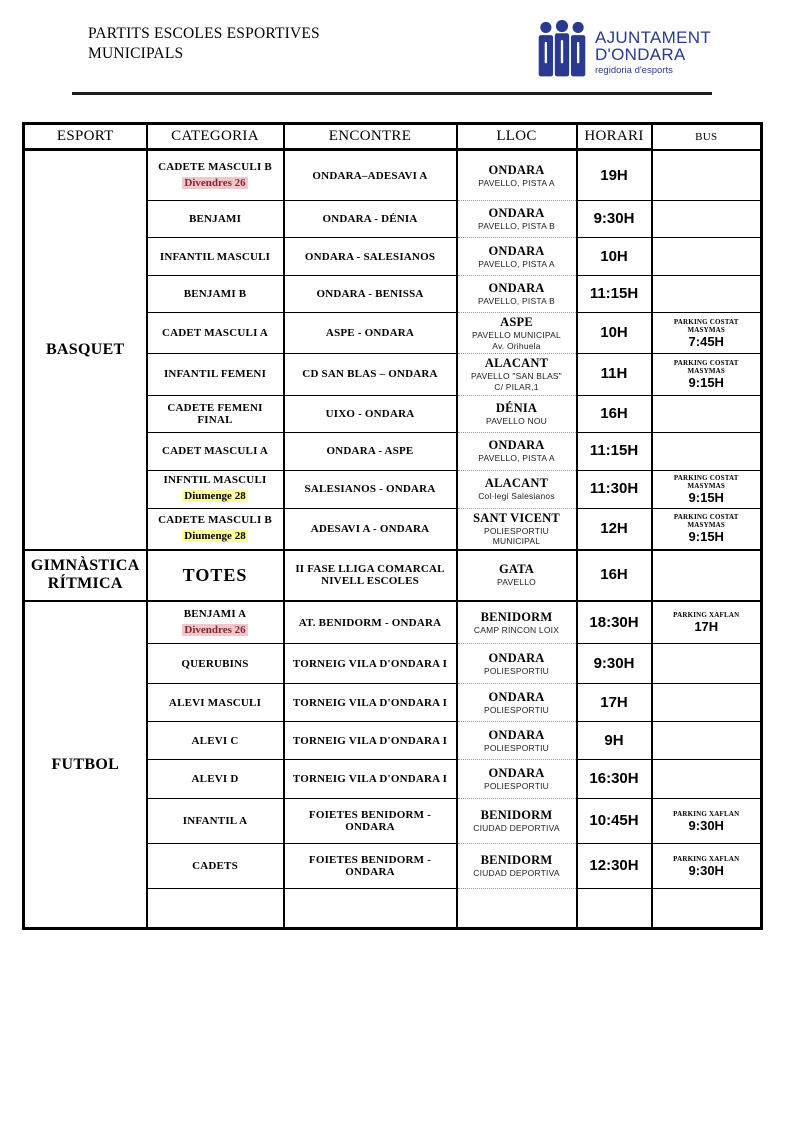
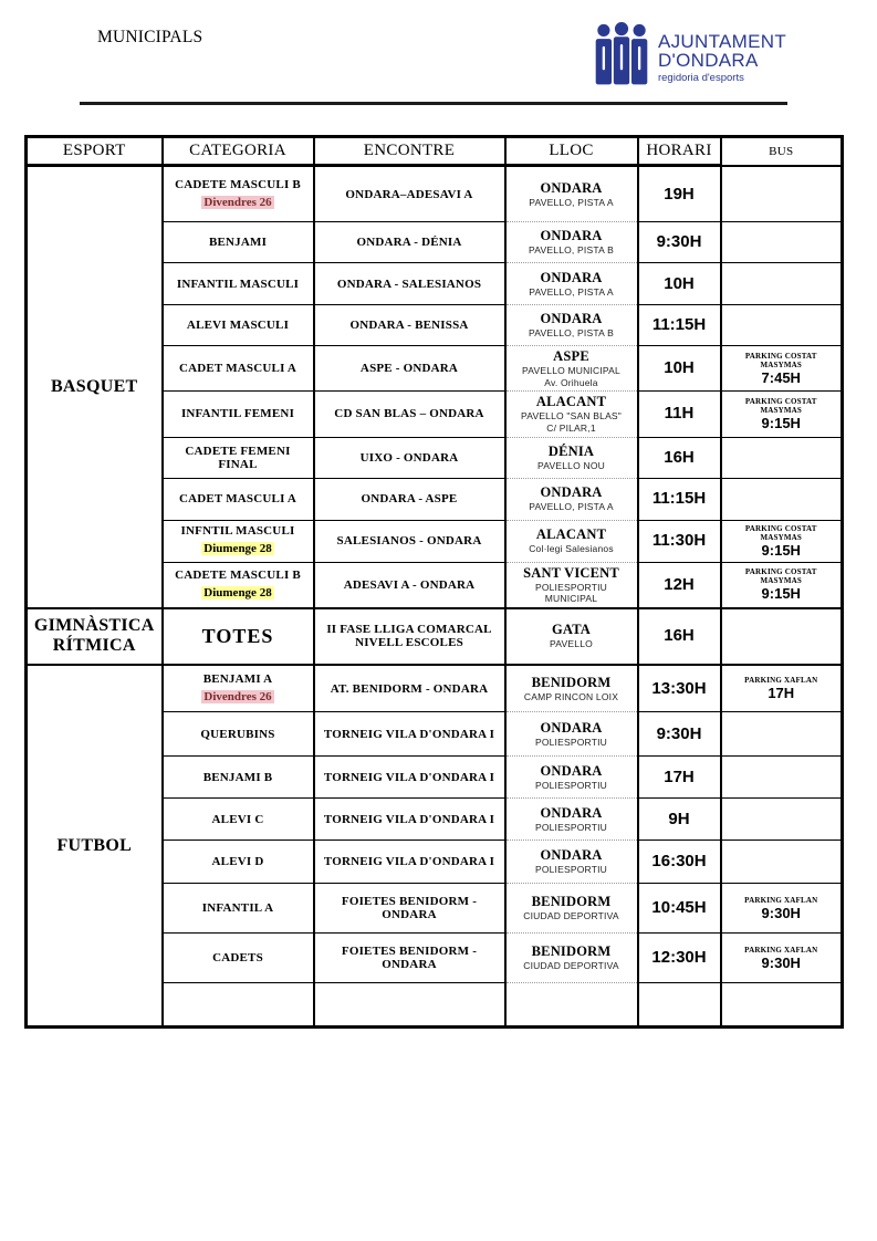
- PARTITS ESCOLES ESPORTIVES
  MUNICIPALS
  AJUNTAMENT
  D'ONDARA
  regidoria d'esports
  ESPORT	CATEGORIA	ENCONTRE	LLOC	HORARI	BUS
  BASQUET	CADETE MASCULI BDivendres 26	ONDARA–ADESAVI A	ONDARAPAVELLO, PISTA A	19H
  BENJAMI	ONDARA - DÉNIA	ONDARAPAVELLO, PISTA B	9:30H
  INFANTIL MASCULI	ONDARA - SALESIANOS	ONDARAPAVELLO, PISTA A	10H
- BENJAMI B	ONDARA - BENISSA	ONDARAPAVELLO, PISTA B	11:15H
+ ALEVI MASCULI	ONDARA - BENISSA	ONDARAPAVELLO, PISTA B	11:15H
  CADET MASCULI A	ASPE - ONDARA	ASPEPAVELLO MUNICIPAL Av. Orihuela	10H	PARKING COSTAT MASYMAS7:45H
  INFANTIL FEMENI	CD SAN BLAS – ONDARA	ALACANTPAVELLO "SAN BLAS" C/ PILAR,1	11H	PARKING COSTAT MASYMAS9:15H
  CADETE FEMENI FINAL	UIXO - ONDARA	DÉNIAPAVELLO NOU	16H
  CADET MASCULI A	ONDARA - ASPE	ONDARAPAVELLO, PISTA A	11:15H
  INFNTIL MASCULIDiumenge 28	SALESIANOS - ONDARA	ALACANTCol·legi Salesianos	11:30H	PARKING COSTAT MASYMAS9:15H
  CADETE MASCULI BDiumenge 28	ADESAVI A - ONDARA	SANT VICENTPOLIESPORTIU MUNICIPAL	12H	PARKING COSTAT MASYMAS9:15H
  GIMNÀSTICA RÍTMICA	TOTES	II FASE LLIGA COMARCAL NIVELL ESCOLES	GATAPAVELLO	16H
- FUTBOL	BENJAMI ADivendres 26	AT. BENIDORM - ONDARA	BENIDORMCAMP RINCON LOIX	18:30H	PARKING XAFLAN17H
+ FUTBOL	BENJAMI ADivendres 26	AT. BENIDORM - ONDARA	BENIDORMCAMP RINCON LOIX	13:30H	PARKING XAFLAN17H
  QUERUBINS	TORNEIG VILA D'ONDARA I	ONDARAPOLIESPORTIU	9:30H
- ALEVI MASCULI	TORNEIG VILA D'ONDARA I	ONDARAPOLIESPORTIU	17H
+ BENJAMI B	TORNEIG VILA D'ONDARA I	ONDARAPOLIESPORTIU	17H
  ALEVI C	TORNEIG VILA D'ONDARA I	ONDARAPOLIESPORTIU	9H
  ALEVI D	TORNEIG VILA D'ONDARA I	ONDARAPOLIESPORTIU	16:30H
  INFANTIL A	FOIETES BENIDORM - ONDARA	BENIDORMCIUDAD DEPORTIVA	10:45H	PARKING XAFLAN9:30H
  CADETS	FOIETES BENIDORM - ONDARA	BENIDORMCIUDAD DEPORTIVA	12:30H	PARKING XAFLAN9:30H
